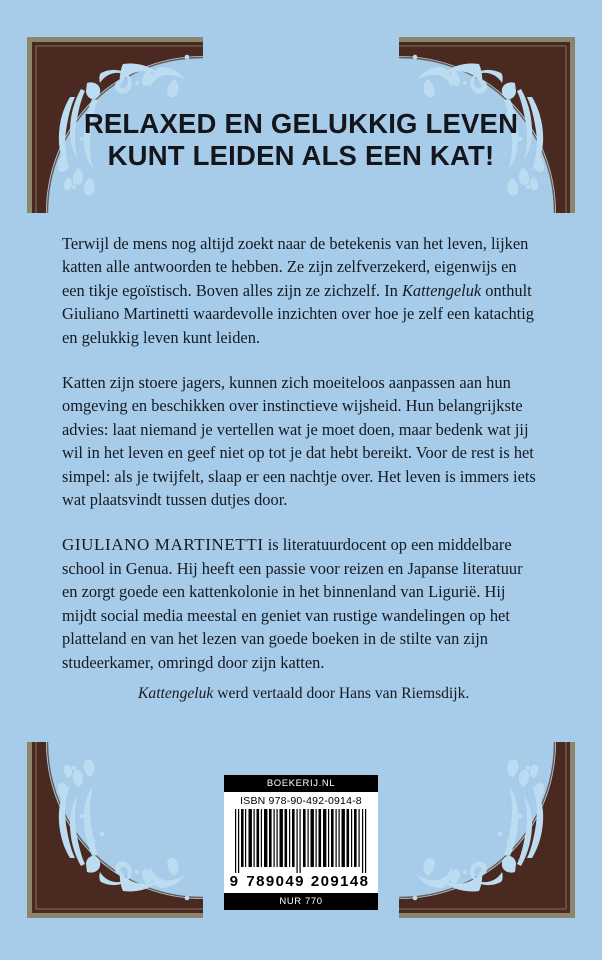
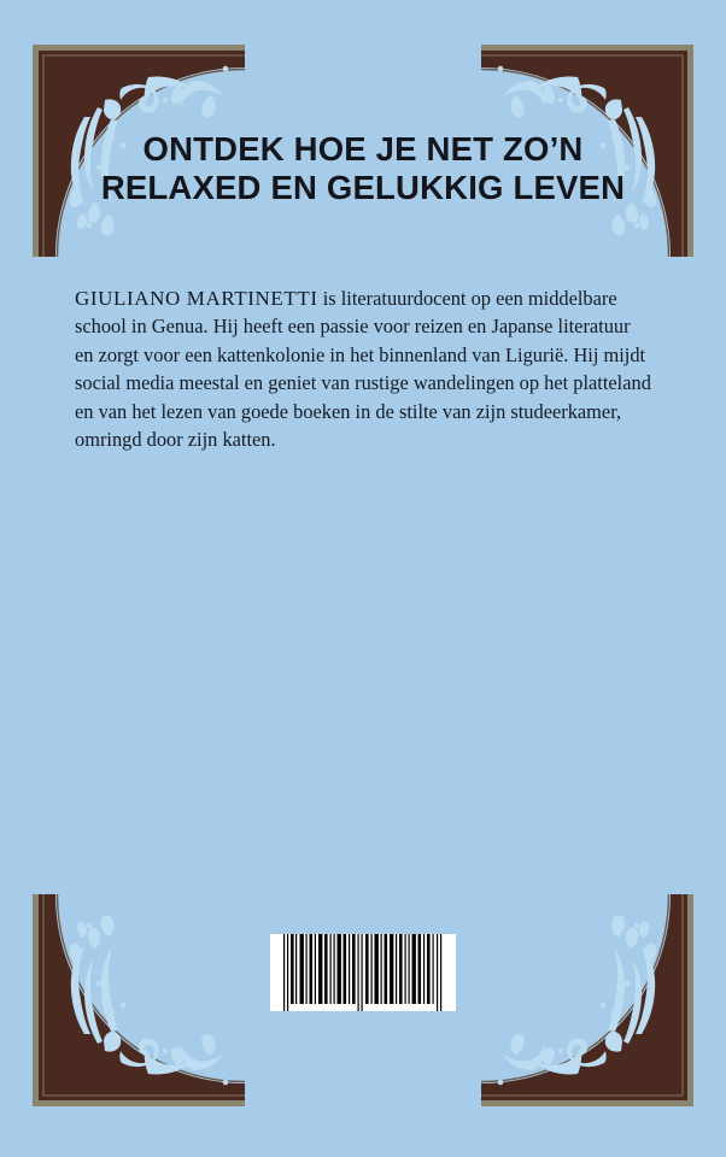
+ ONTDEK HOE JE NET ZO’N
  RELAXED EN GELUKKIG LEVEN
- KUNT LEIDEN ALS EEN KAT!
- Terwijl de mens nog altijd zoekt naar de betekenis van het leven, lijken katten alle antwoorden te hebben. Ze zijn zelfverzekerd, eigenwijs en een tikje egoïstisch. Boven alles zijn ze zichzelf. In Kattengeluk onthult Giuliano Martinetti waardevolle inzichten over hoe je zelf een katachtig en gelukkig leven kunt leiden.
- Katten zijn stoere jagers, kunnen zich moeiteloos aanpassen aan hun omgeving en beschikken over instinctieve wijsheid. Hun belangrijkste advies: laat niemand je vertellen wat je moet doen, maar bedenk wat jij wil in het leven en geef niet op tot je dat hebt bereikt. Voor de rest is het simpel: als je twijfelt, slaap er een nachtje over. Het leven is immers iets wat plaatsvindt tussen dutjes door.
- GIULIANO MARTINETTI is literatuurdocent op een middelbare school in Genua. Hij heeft een passie voor reizen en Japanse literatuur en zorgt goede een kattenkolonie in het binnenland van Ligurië. Hij mijdt social media meestal en geniet van rustige wandelingen op het platteland en van het lezen van goede boeken in de stilte van zijn studeerkamer, omringd door zijn katten.
+ GIULIANO MARTINETTI is literatuurdocent op een middelbare school in Genua. Hij heeft een passie voor reizen en Japanse literatuur en zorgt voor een kattenkolonie in het binnenland van Ligurië. Hij mijdt social media meestal en geniet van rustige wandelingen op het platteland en van het lezen van goede boeken in de stilte van zijn studeerkamer, omringd door zijn katten.
- Kattengeluk werd vertaald door Hans van Riemsdijk.
- BOEKERIJ.NL
- ISBN 978-90-492-0914-8
- 9 789049 209148
- NUR 770
